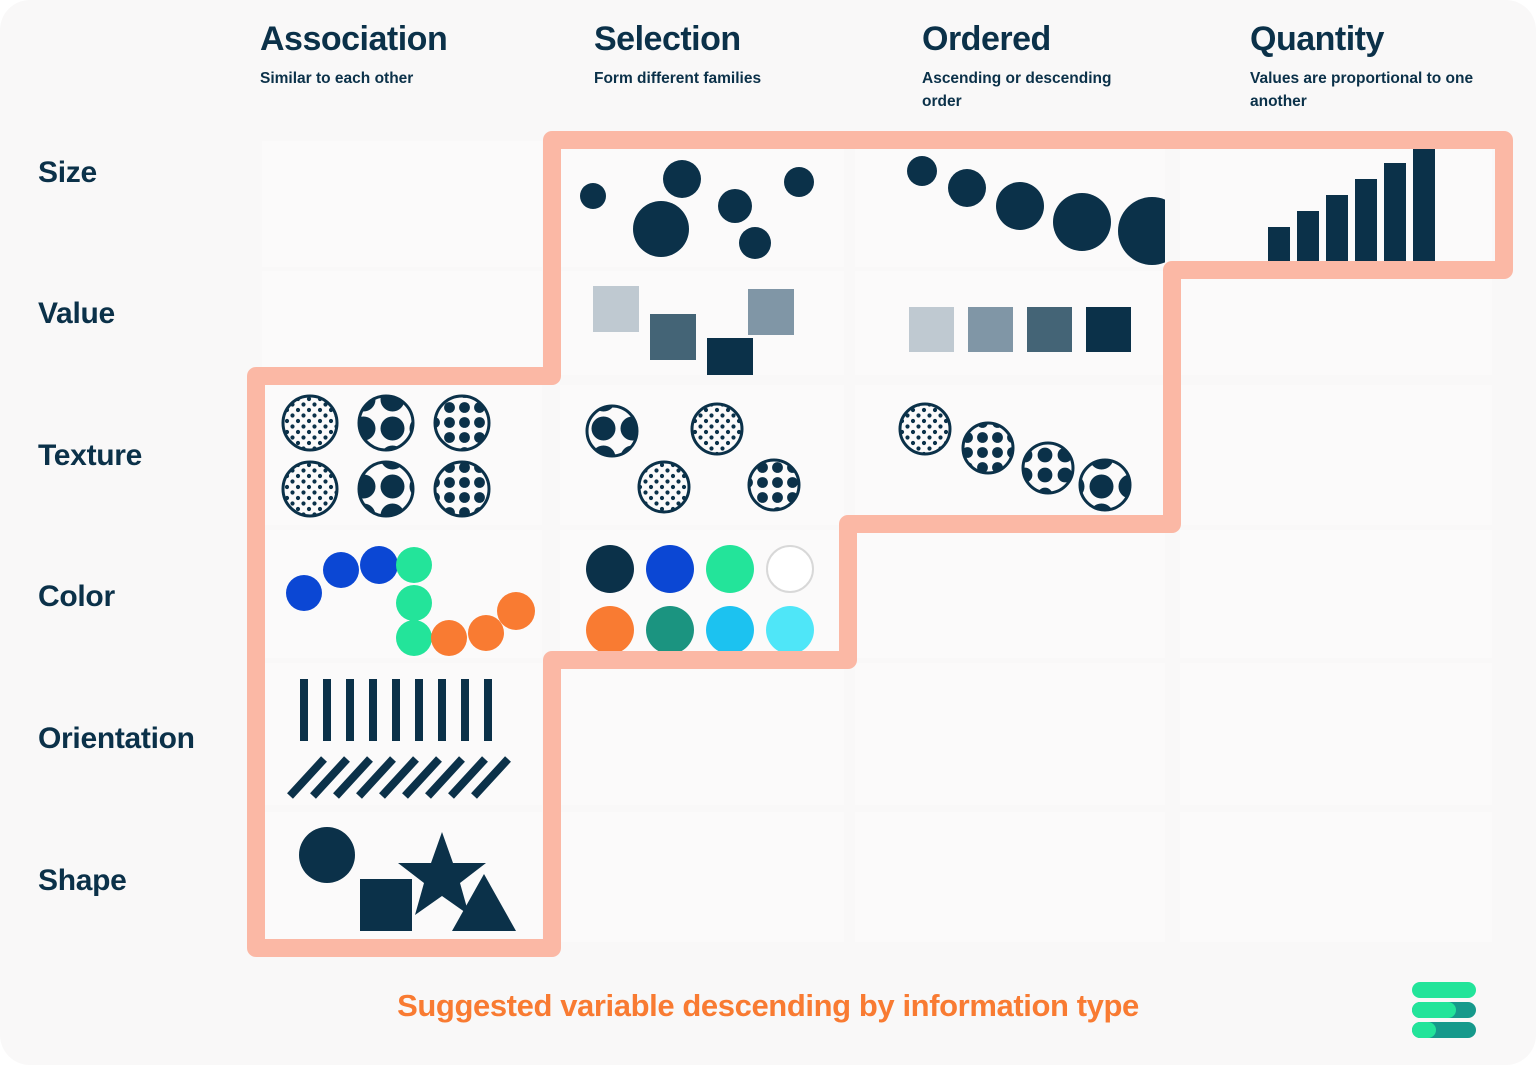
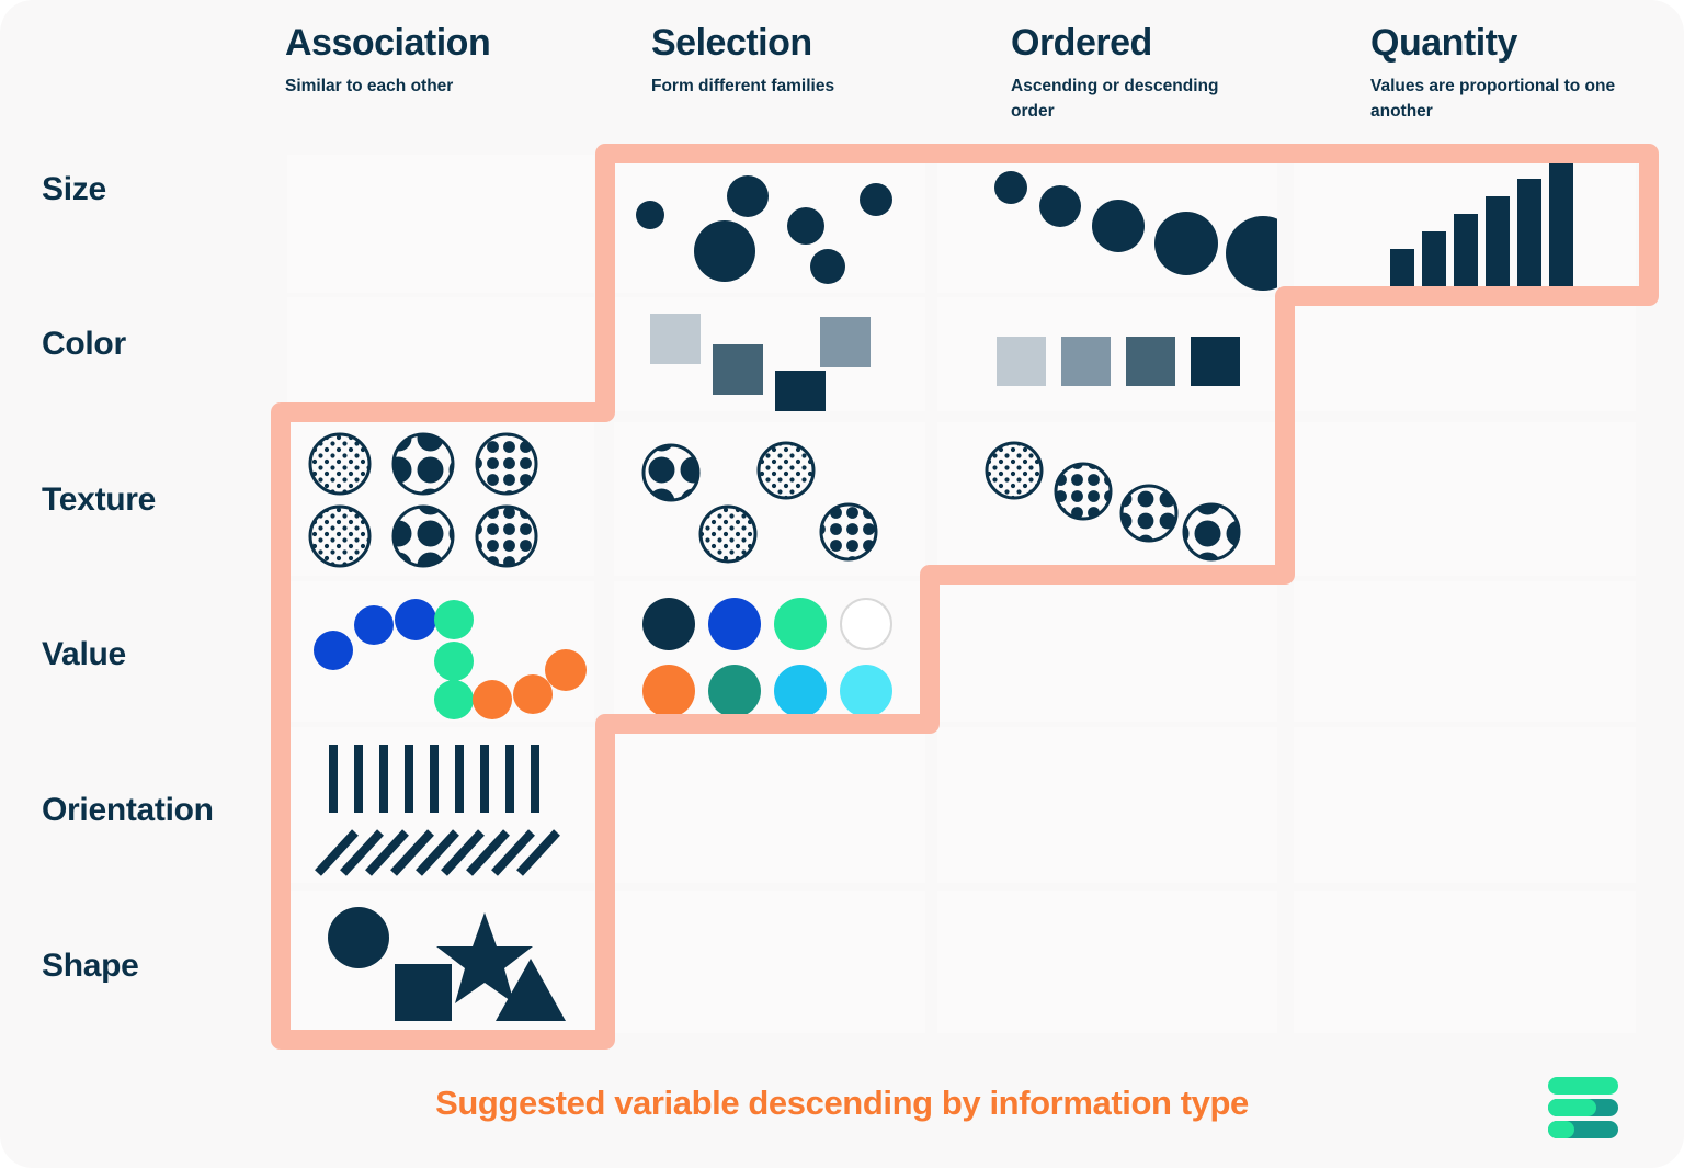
  Association
  Similar to each other
  Selection
  Form different families
  Ordered
  Ascending or descending order
  Quantity
  Values are proportional to one another
  Size
- Value
+ Color
  Texture
- Color
+ Value
  Orientation
  Shape
  Suggested variable descending by information type
